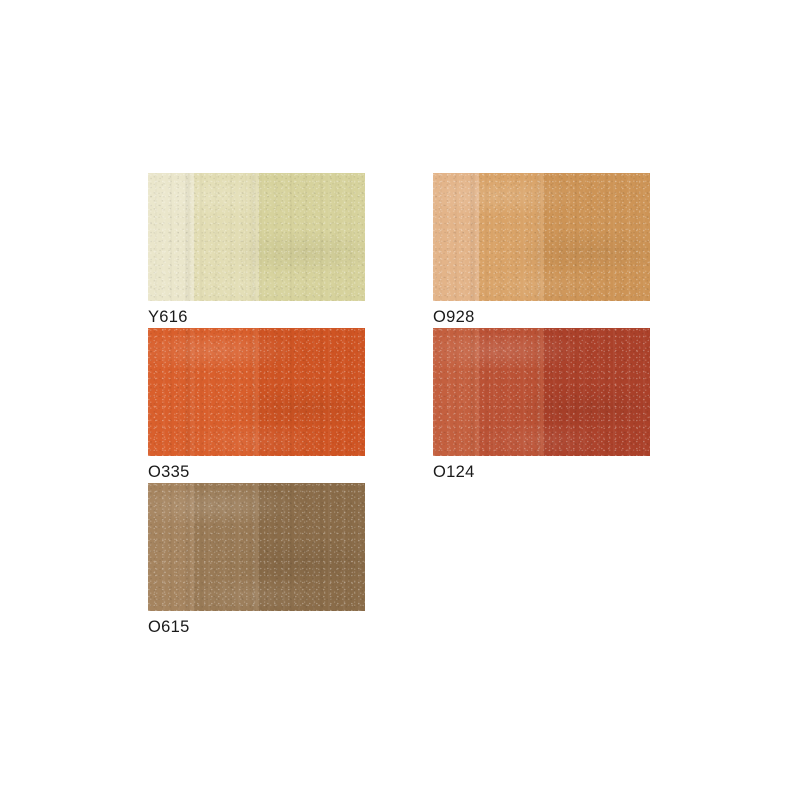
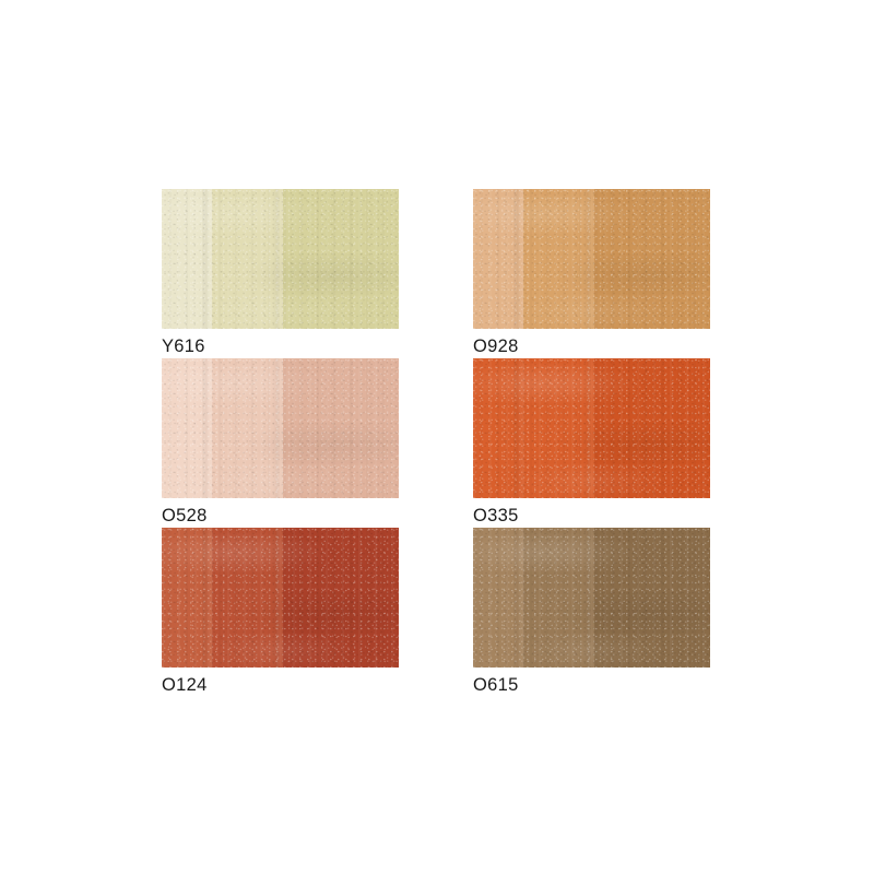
  Y616
  O928
+ O528
  O335
  O124
  O615
